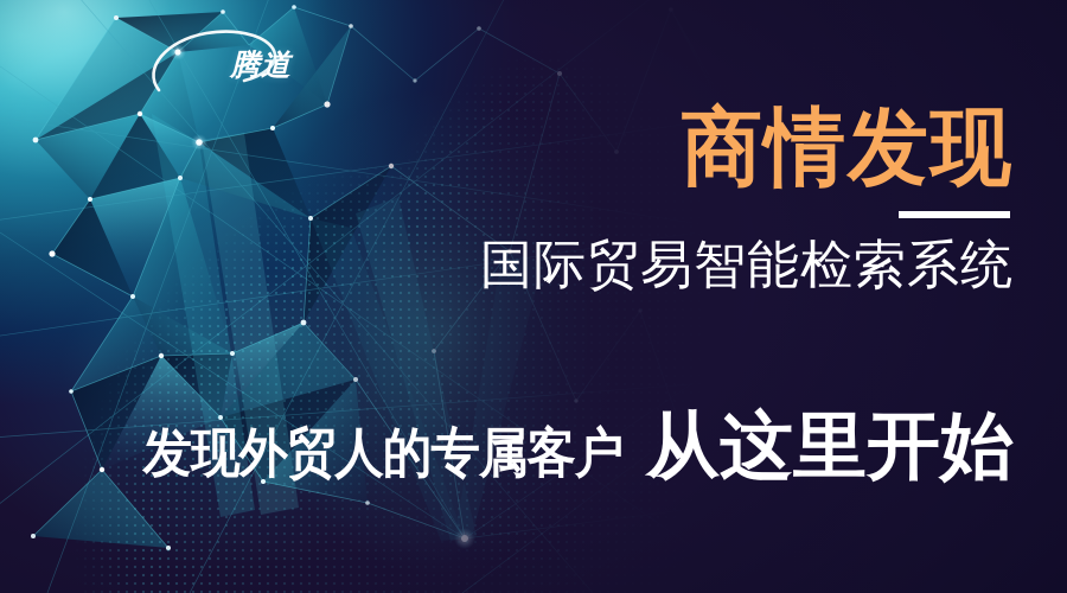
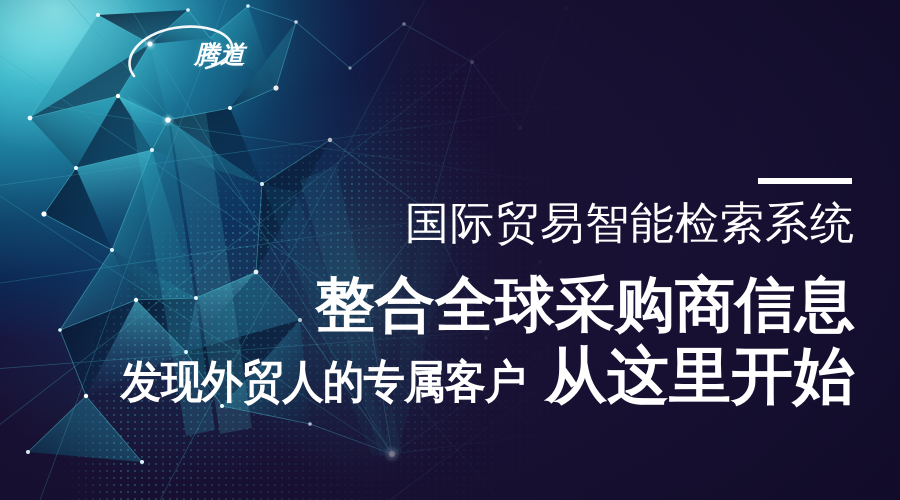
  腾道
- 商情发现
  国际贸易智能检索系统
+ 整合全球采购商信息
  发现外贸人的专属客户
  从这里开始
